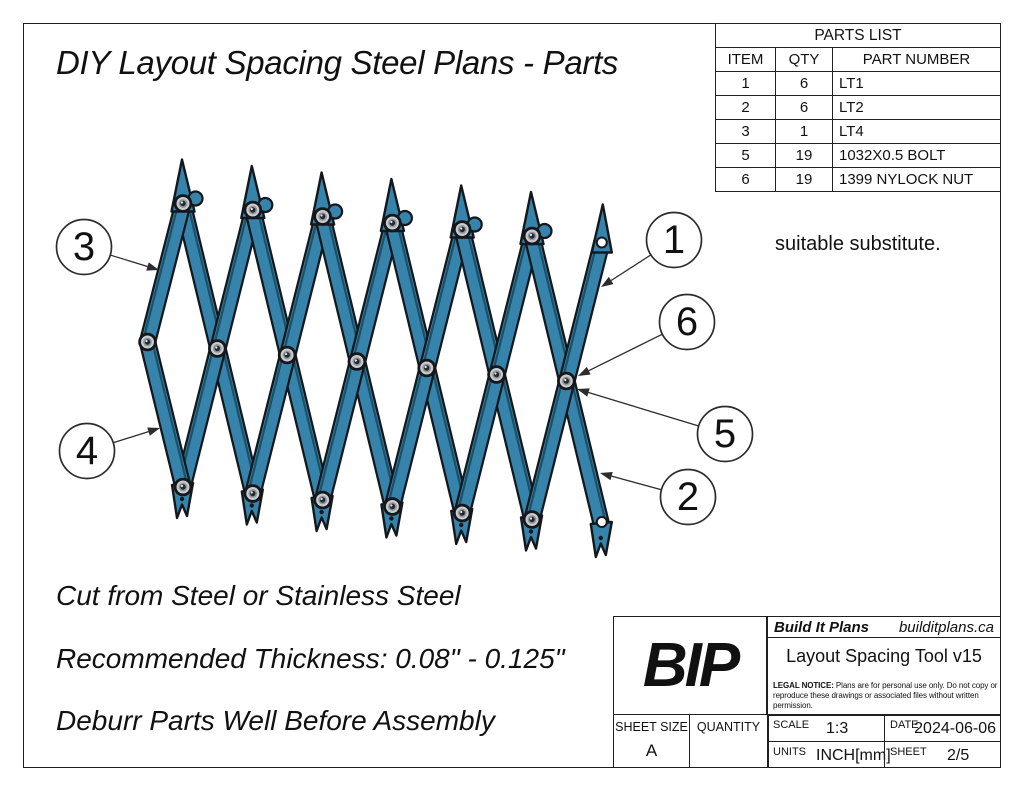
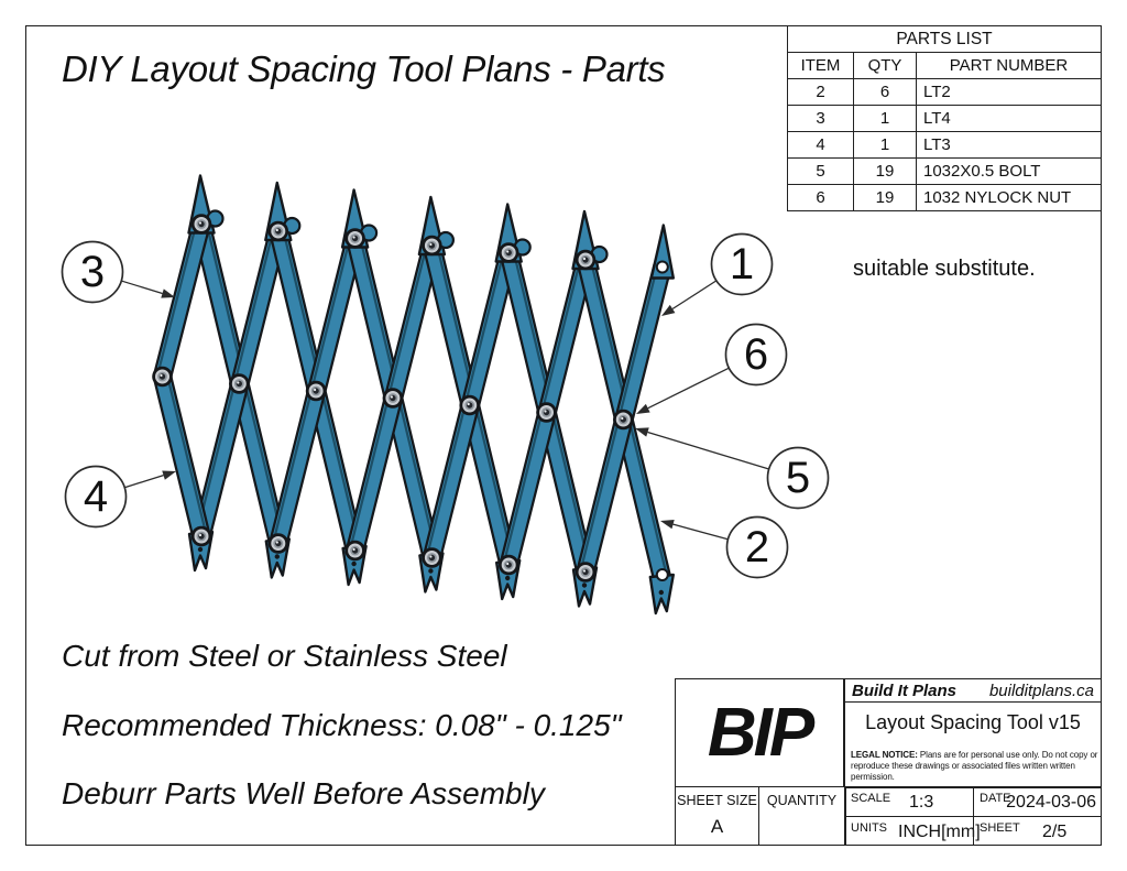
  1
  2
  3
  4
  5
  6
- DIY Layout Spacing Steel Plans - Parts
+ DIY Layout Spacing Tool Plans - Parts
  PARTS LIST
  ITEM	QTY	PART NUMBER
- 1	6	LT1
  2	6	LT2
  3	1	LT4
+ 4	1	LT3
  5	19	1032X0.5 BOLT
- 6	19	1399 NYLOCK NUT
+ 6	19	1032 NYLOCK NUT
  suitable substitute.
  Cut from Steel or Stainless Steel
  Recommended Thickness: 0.08" - 0.125"
  Deburr Parts Well Before Assembly
  BIP
  SHEET SIZE
  A
  QUANTITY
  Build It Plans
  builditplans.ca
  Layout Spacing Tool v15
- LEGAL NOTICE: Plans are for personal use only. Do not copy or reproduce these drawings or associated files without written permission.
+ LEGAL NOTICE: Plans are for personal use only. Do not copy or reproduce these drawings or associated files written written permission.
  SCALE
  1:3
  DATE
- 2024-06-06
+ 2024-03-06
  UNITS
  INCH[mm]
  SHEET
  2/5
